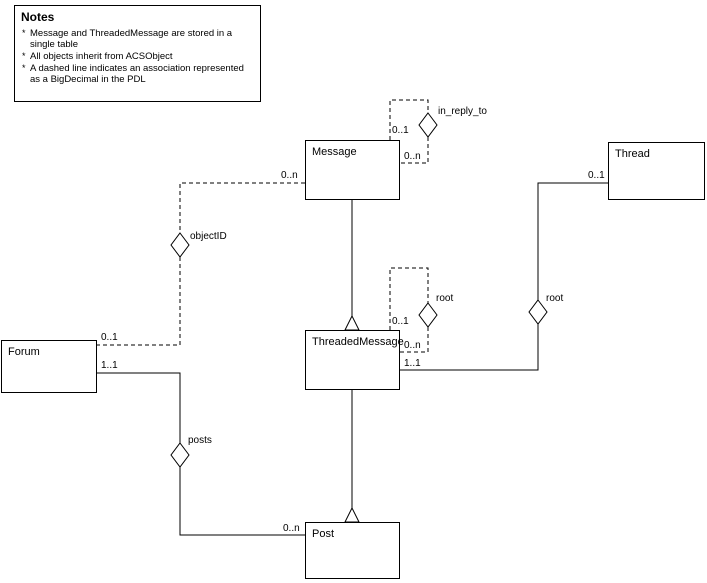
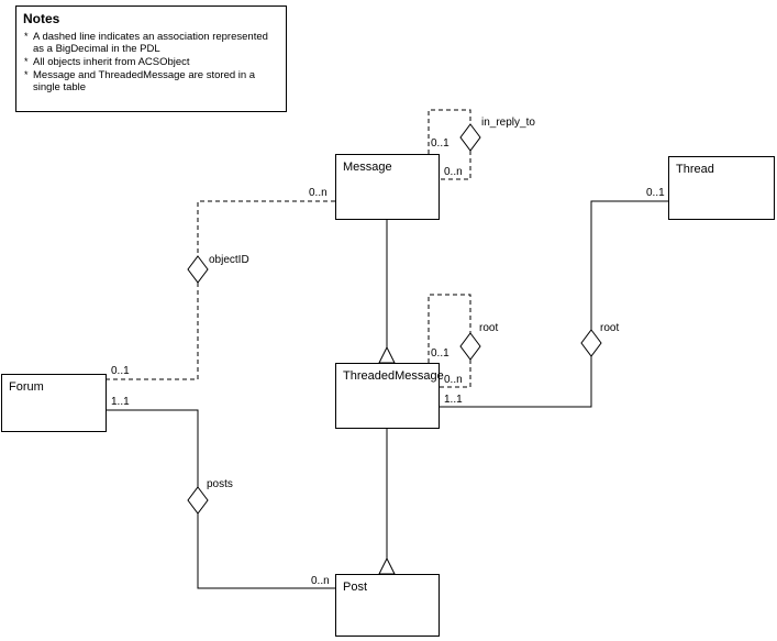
  Message
  Thread
  Forum
  ThreadedMessage
  Post
  in_reply_to
  objectID
  root
  root
  posts
  0..1
  0..n
  0..n
  0..1
  0..1
  0..n
  0..1
  1..1
  1..1
  0..n
  Notes
- Message and ThreadedMessage are stored in a single table
+ A dashed line indicates an association represented as a BigDecimal in the PDL
  All objects inherit from ACSObject
- A dashed line indicates an association represented as a BigDecimal in the PDL
+ Message and ThreadedMessage are stored in a single table
